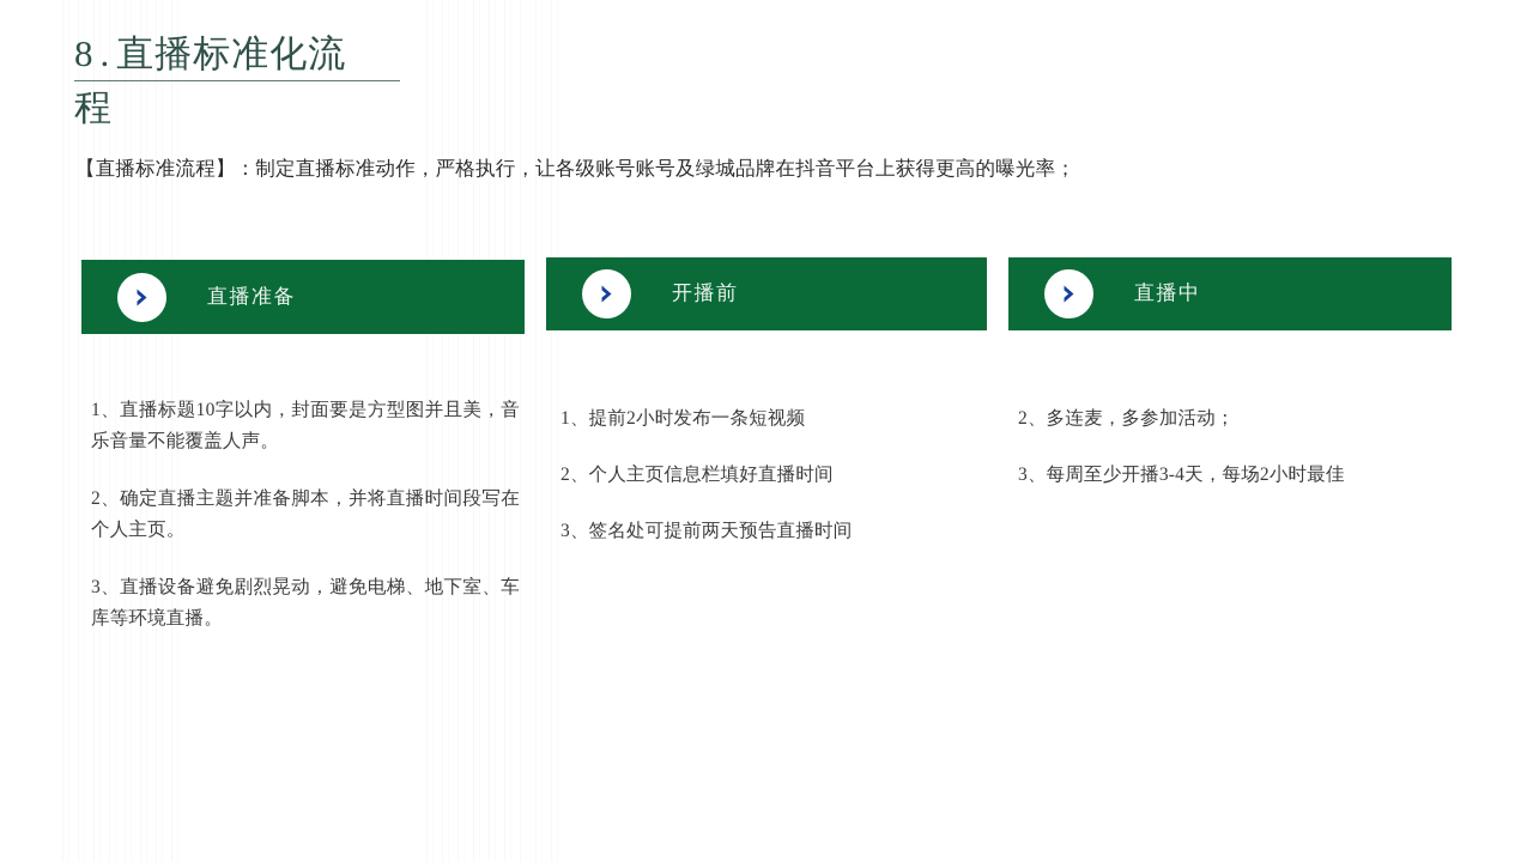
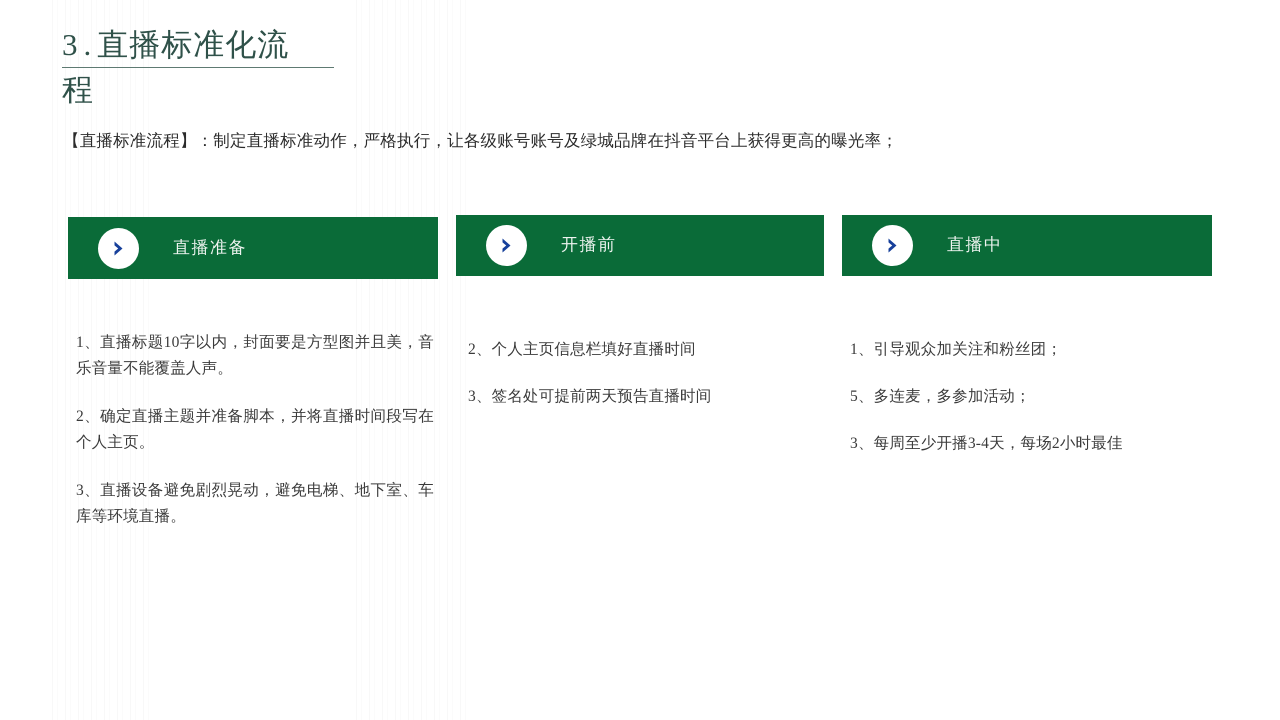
- 8.直播标准化流
+ 3.直播标准化流
  程
  【直播标准流程】：制定直播标准动作，严格执行，让各级账号账号及绿城品牌在抖音平台上获得更高的曝光率；
  直播准备
  1、直播标题10字以内，封面要是方型图并且美，音乐音量不能覆盖人声。
  2、确定直播主题并准备脚本，并将直播时间段写在个人主页。
  3、直播设备避免剧烈晃动，避免电梯、地下室、车库等环境直播。
  开播前
- 1、提前2小时发布一条短视频
  2、个人主页信息栏填好直播时间
  3、签名处可提前两天预告直播时间
  直播中
+ 1、引导观众加关注和粉丝团；
- 2、多连麦，多参加活动；
+ 5、多连麦，多参加活动；
  3、每周至少开播3-4天，每场2小时最佳
